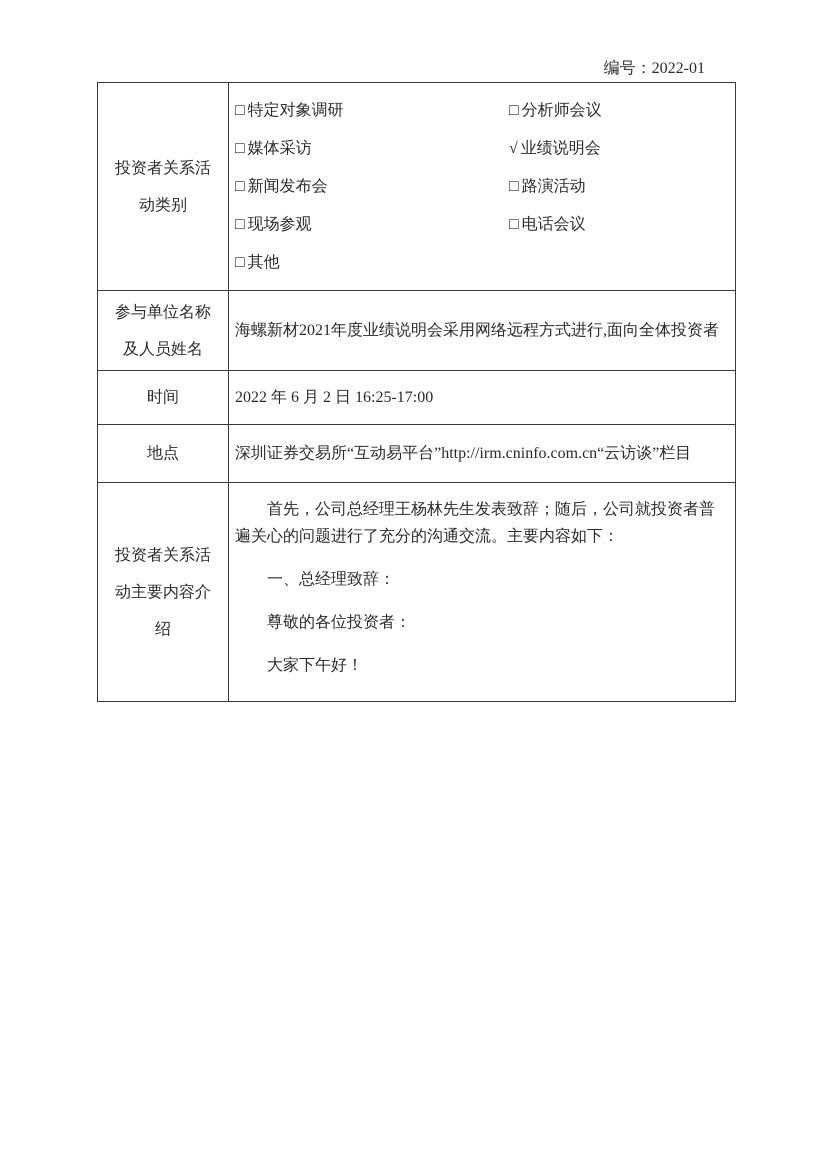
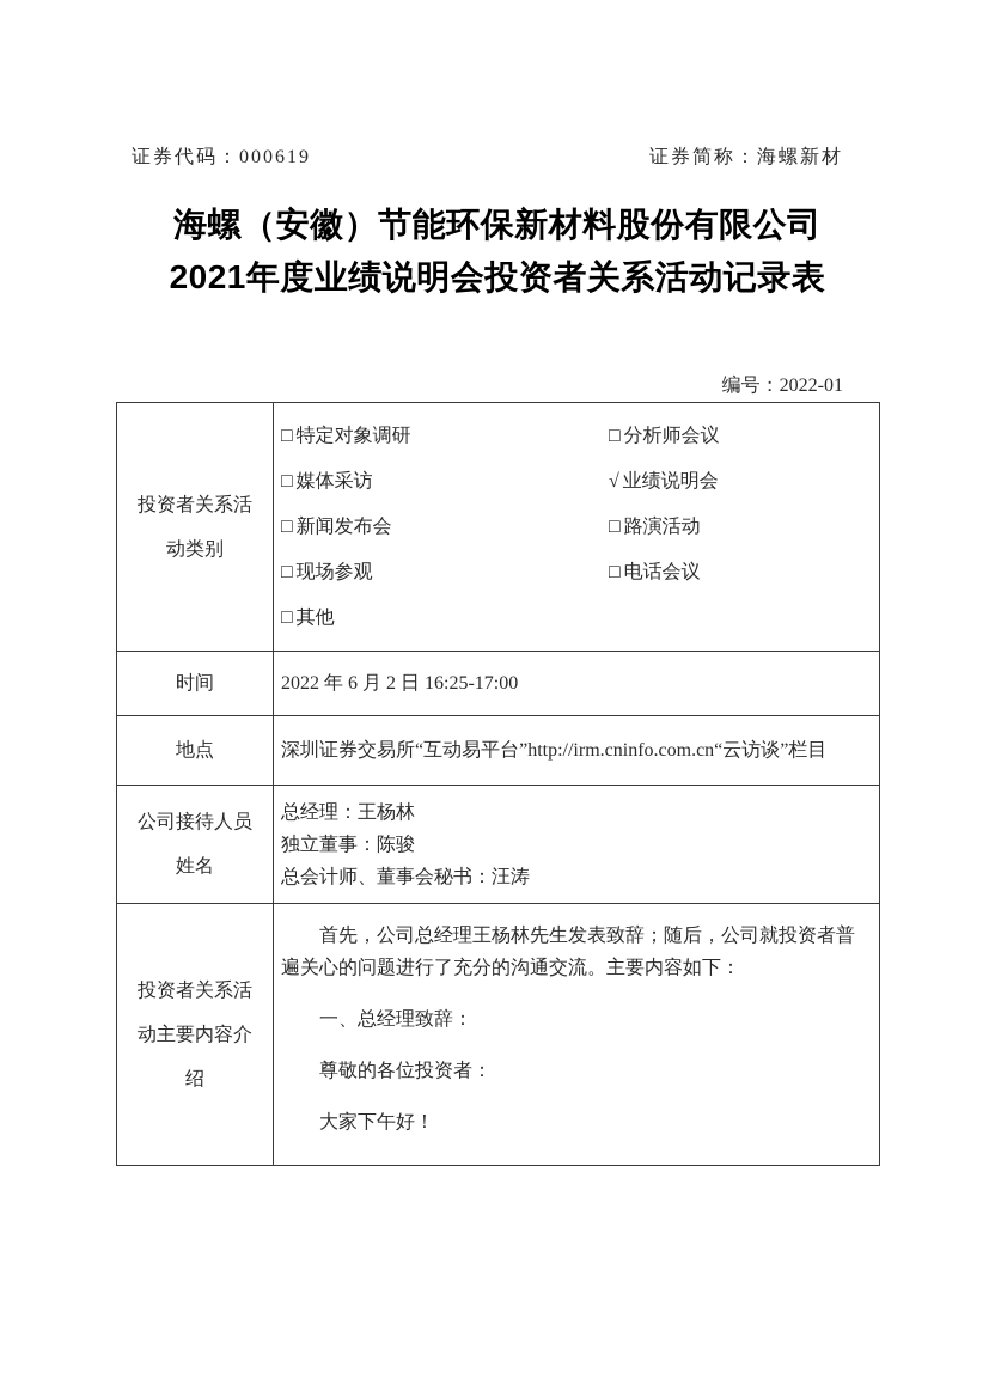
+ 证券代码：000619
+ 证券简称：海螺新材
+ 海螺（安徽）节能环保新材料股份有限公司
+ 2021年度业绩说明会投资者关系活动记录表
  编号：2022-01
  投资者关系活动类别	□ 特定对象调研 □ 媒体采访 □ 新闻发布会 □ 现场参观 □ 其他 □ 分析师会议 √ 业绩说明会 □ 路演活动 □ 电话会议
- 参与单位名称及人员姓名	海螺新材2021年度业绩说明会采用网络远程方式进行,面向全体投资者
  时间	2022 年 6 月 2 日 16:25-17:00
  地点	深圳证券交易所“互动易平台”http://irm.cninfo.com.cn“云访谈”栏目
+ 公司接待人员姓名	总经理：王杨林 独立董事：陈骏 总会计师、董事会秘书：汪涛
  投资者关系活动主要内容介绍	首先，公司总经理王杨林先生发表致辞；随后，公司就投资者普遍关心的问题进行了充分的沟通交流。主要内容如下： 一、总经理致辞： 尊敬的各位投资者： 大家下午好！
